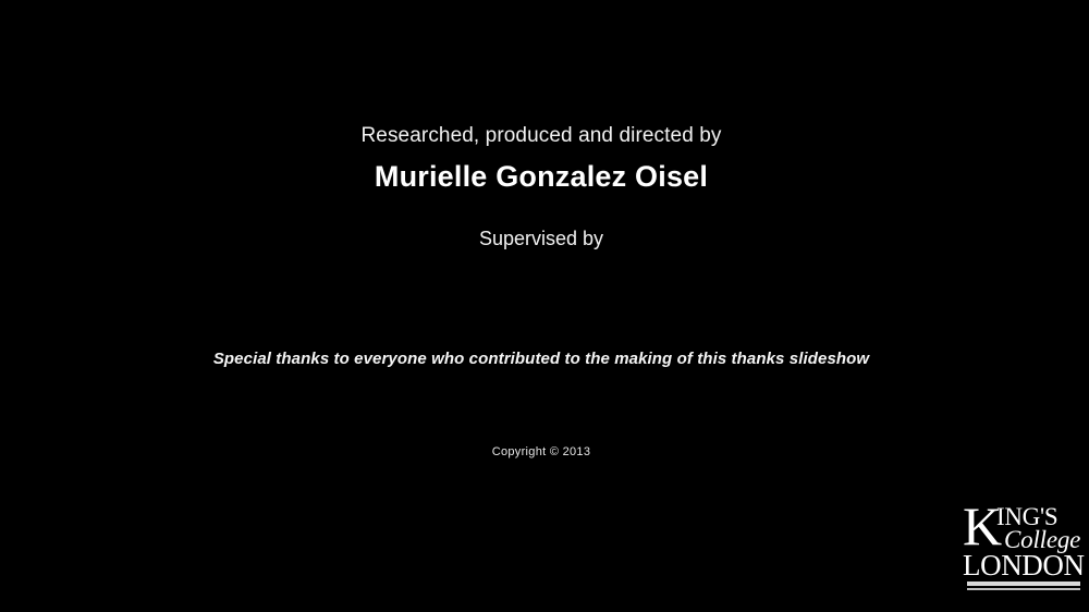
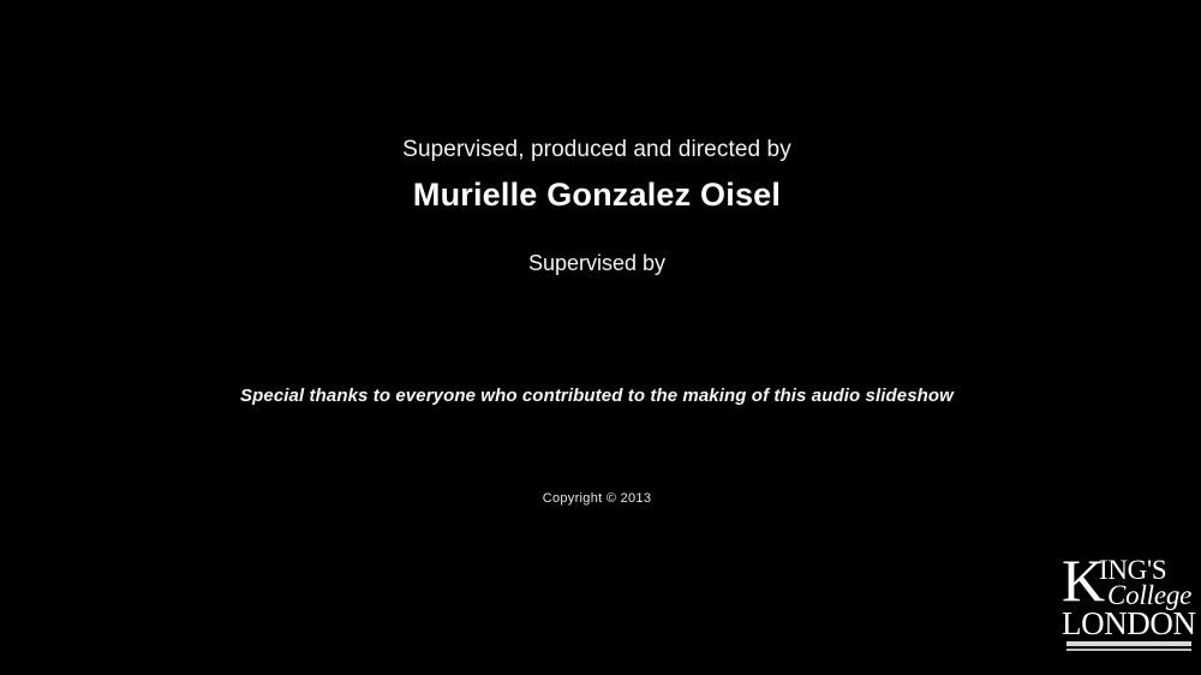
- Researched, produced and directed by
+ Supervised, produced and directed by
  Murielle Gonzalez Oisel
  Supervised by
- Special thanks to everyone who contributed to the making of this thanks slideshow
+ Special thanks to everyone who contributed to the making of this audio slideshow
  Copyright © 2013
  K
  ING'S
  College
  LONDON
